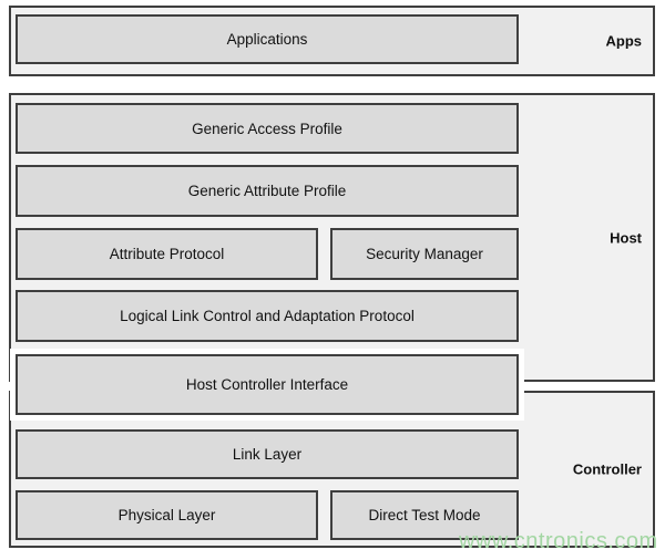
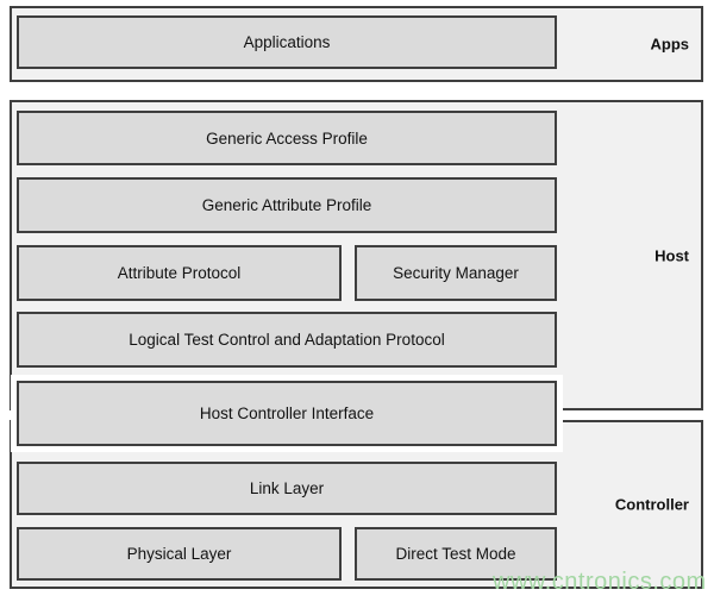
  Apps
  Host
  Controller
  Applications
  Generic Access Profile
  Generic Attribute Profile
  Attribute Protocol
  Security Manager
- Logical Link Control and Adaptation Protocol
+ Logical Test Control and Adaptation Protocol
  Host Controller Interface
  Link Layer
  Physical Layer
  Direct Test Mode
  www.cntronics.com
